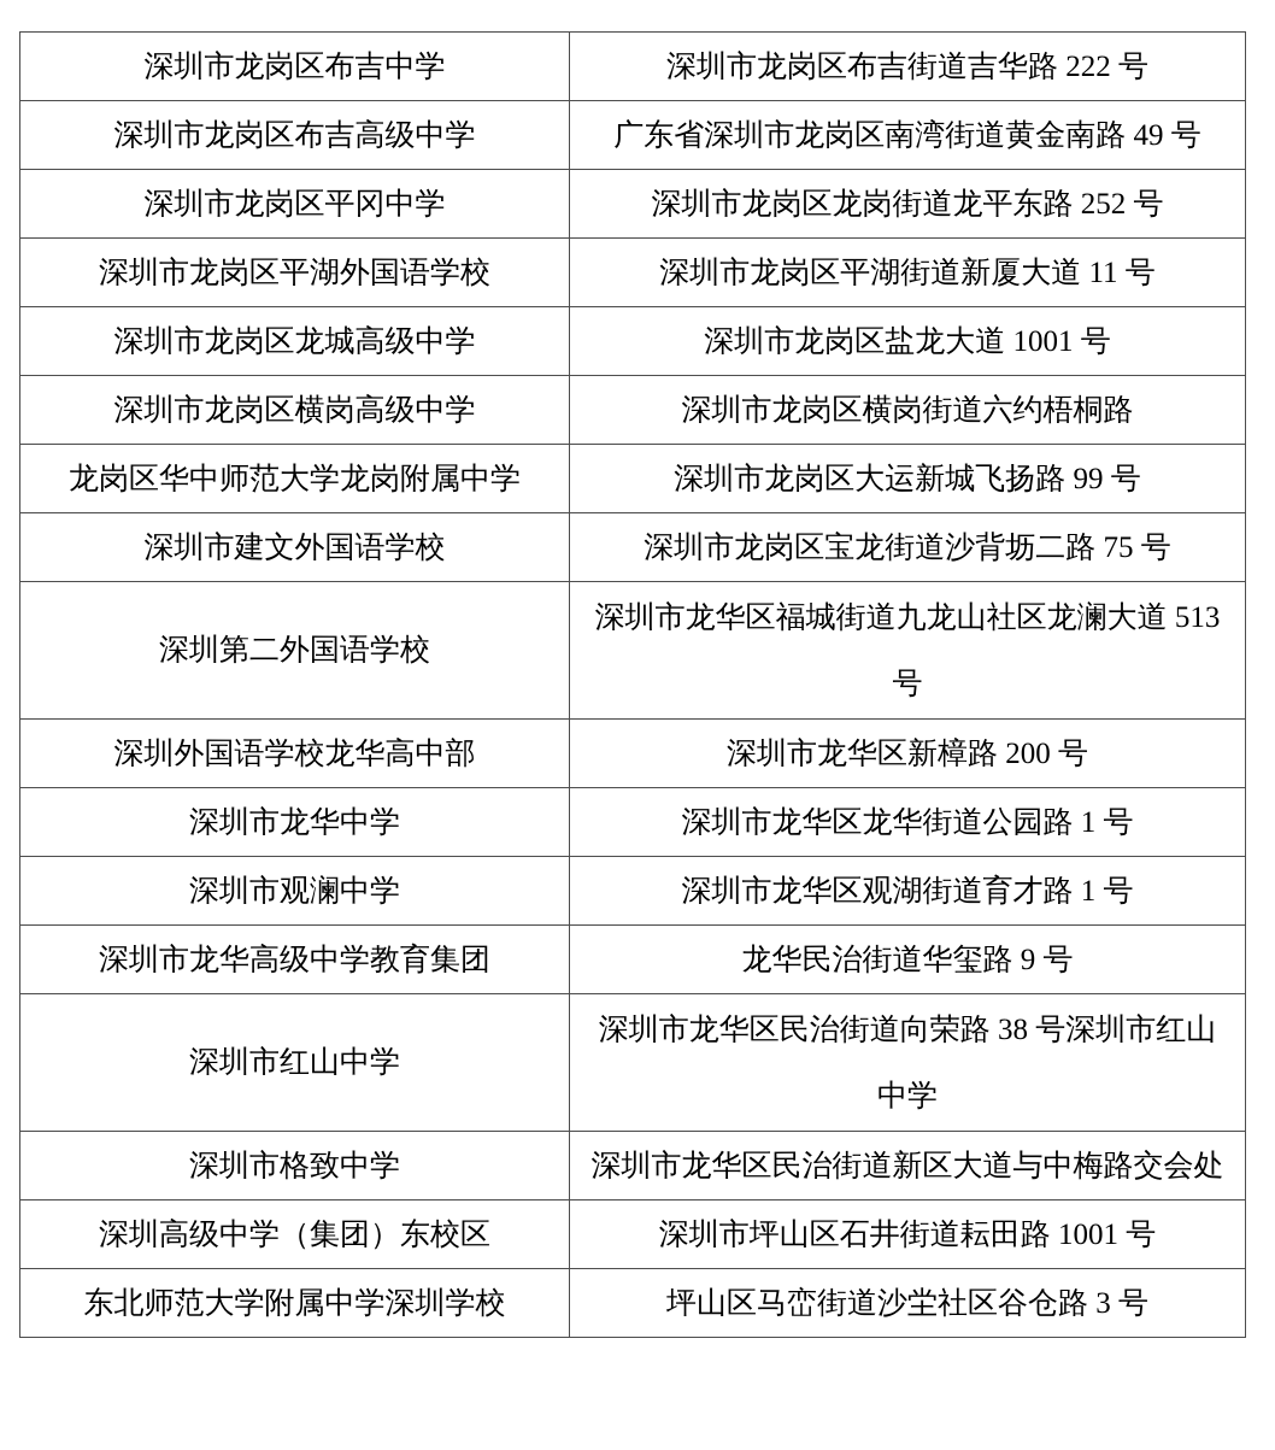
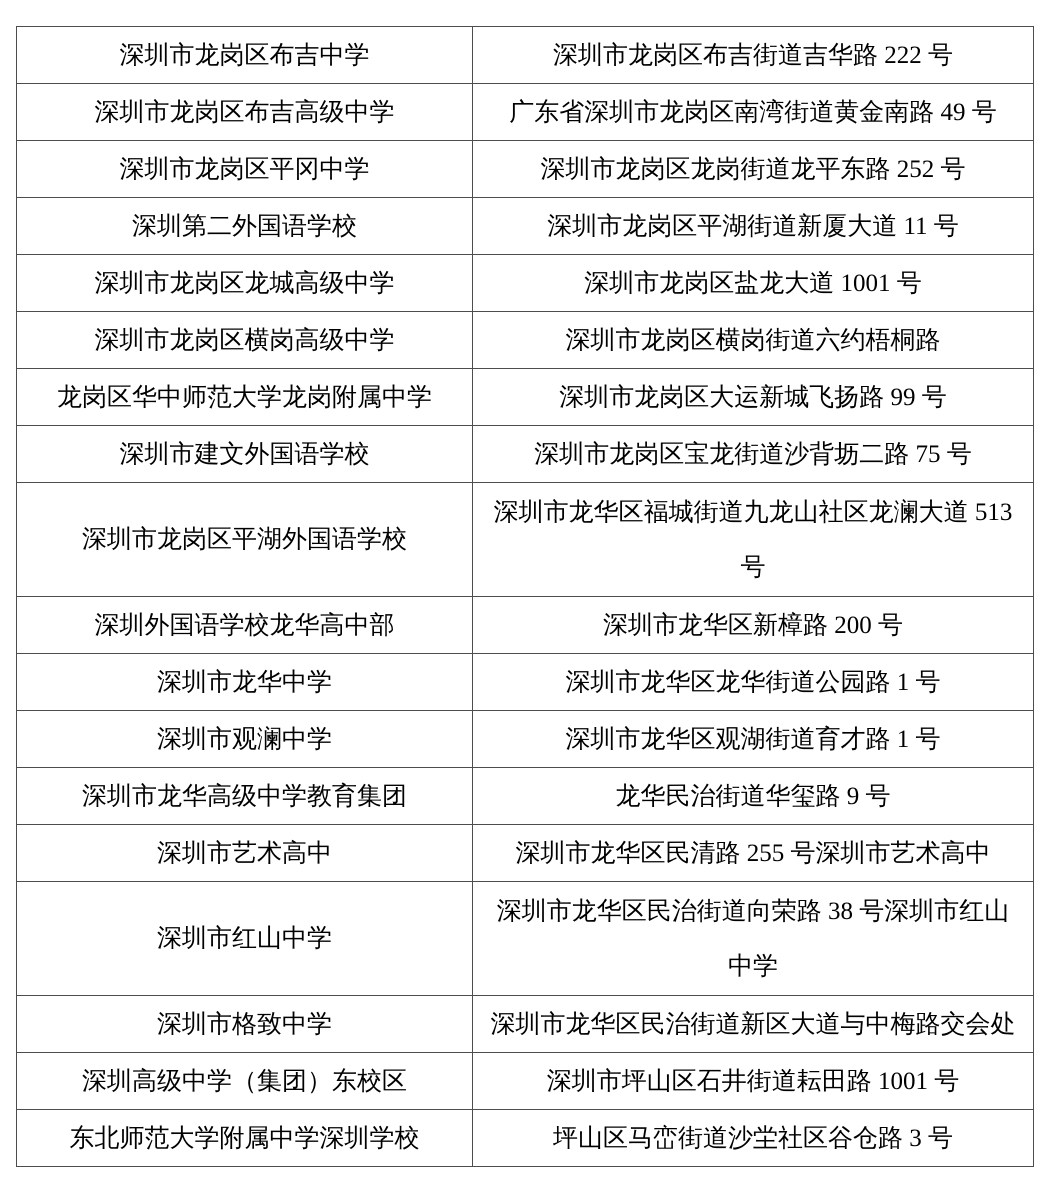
  深圳市龙岗区布吉中学	深圳市龙岗区布吉街道吉华路 222 号
  深圳市龙岗区布吉高级中学	广东省深圳市龙岗区南湾街道黄金南路 49 号
  深圳市龙岗区平冈中学	深圳市龙岗区龙岗街道龙平东路 252 号
- 深圳市龙岗区平湖外国语学校	深圳市龙岗区平湖街道新厦大道 11 号
+ 深圳第二外国语学校	深圳市龙岗区平湖街道新厦大道 11 号
  深圳市龙岗区龙城高级中学	深圳市龙岗区盐龙大道 1001 号
  深圳市龙岗区横岗高级中学	深圳市龙岗区横岗街道六约梧桐路
  龙岗区华中师范大学龙岗附属中学	深圳市龙岗区大运新城飞扬路 99 号
  深圳市建文外国语学校	深圳市龙岗区宝龙街道沙背坜二路 75 号
- 深圳第二外国语学校	深圳市龙华区福城街道九龙山社区龙澜大道 513 号
+ 深圳市龙岗区平湖外国语学校	深圳市龙华区福城街道九龙山社区龙澜大道 513 号
  深圳外国语学校龙华高中部	深圳市龙华区新樟路 200 号
  深圳市龙华中学	深圳市龙华区龙华街道公园路 1 号
  深圳市观澜中学	深圳市龙华区观湖街道育才路 1 号
  深圳市龙华高级中学教育集团	龙华民治街道华玺路 9 号
+ 深圳市艺术高中	深圳市龙华区民清路 255 号深圳市艺术高中
  深圳市红山中学	深圳市龙华区民治街道向荣路 38 号深圳市红山 中学
  深圳市格致中学	深圳市龙华区民治街道新区大道与中梅路交会处
  深圳高级中学（集团）东校区	深圳市坪山区石井街道耘田路 1001 号
  东北师范大学附属中学深圳学校	坪山区马峦街道沙坣社区谷仓路 3 号
